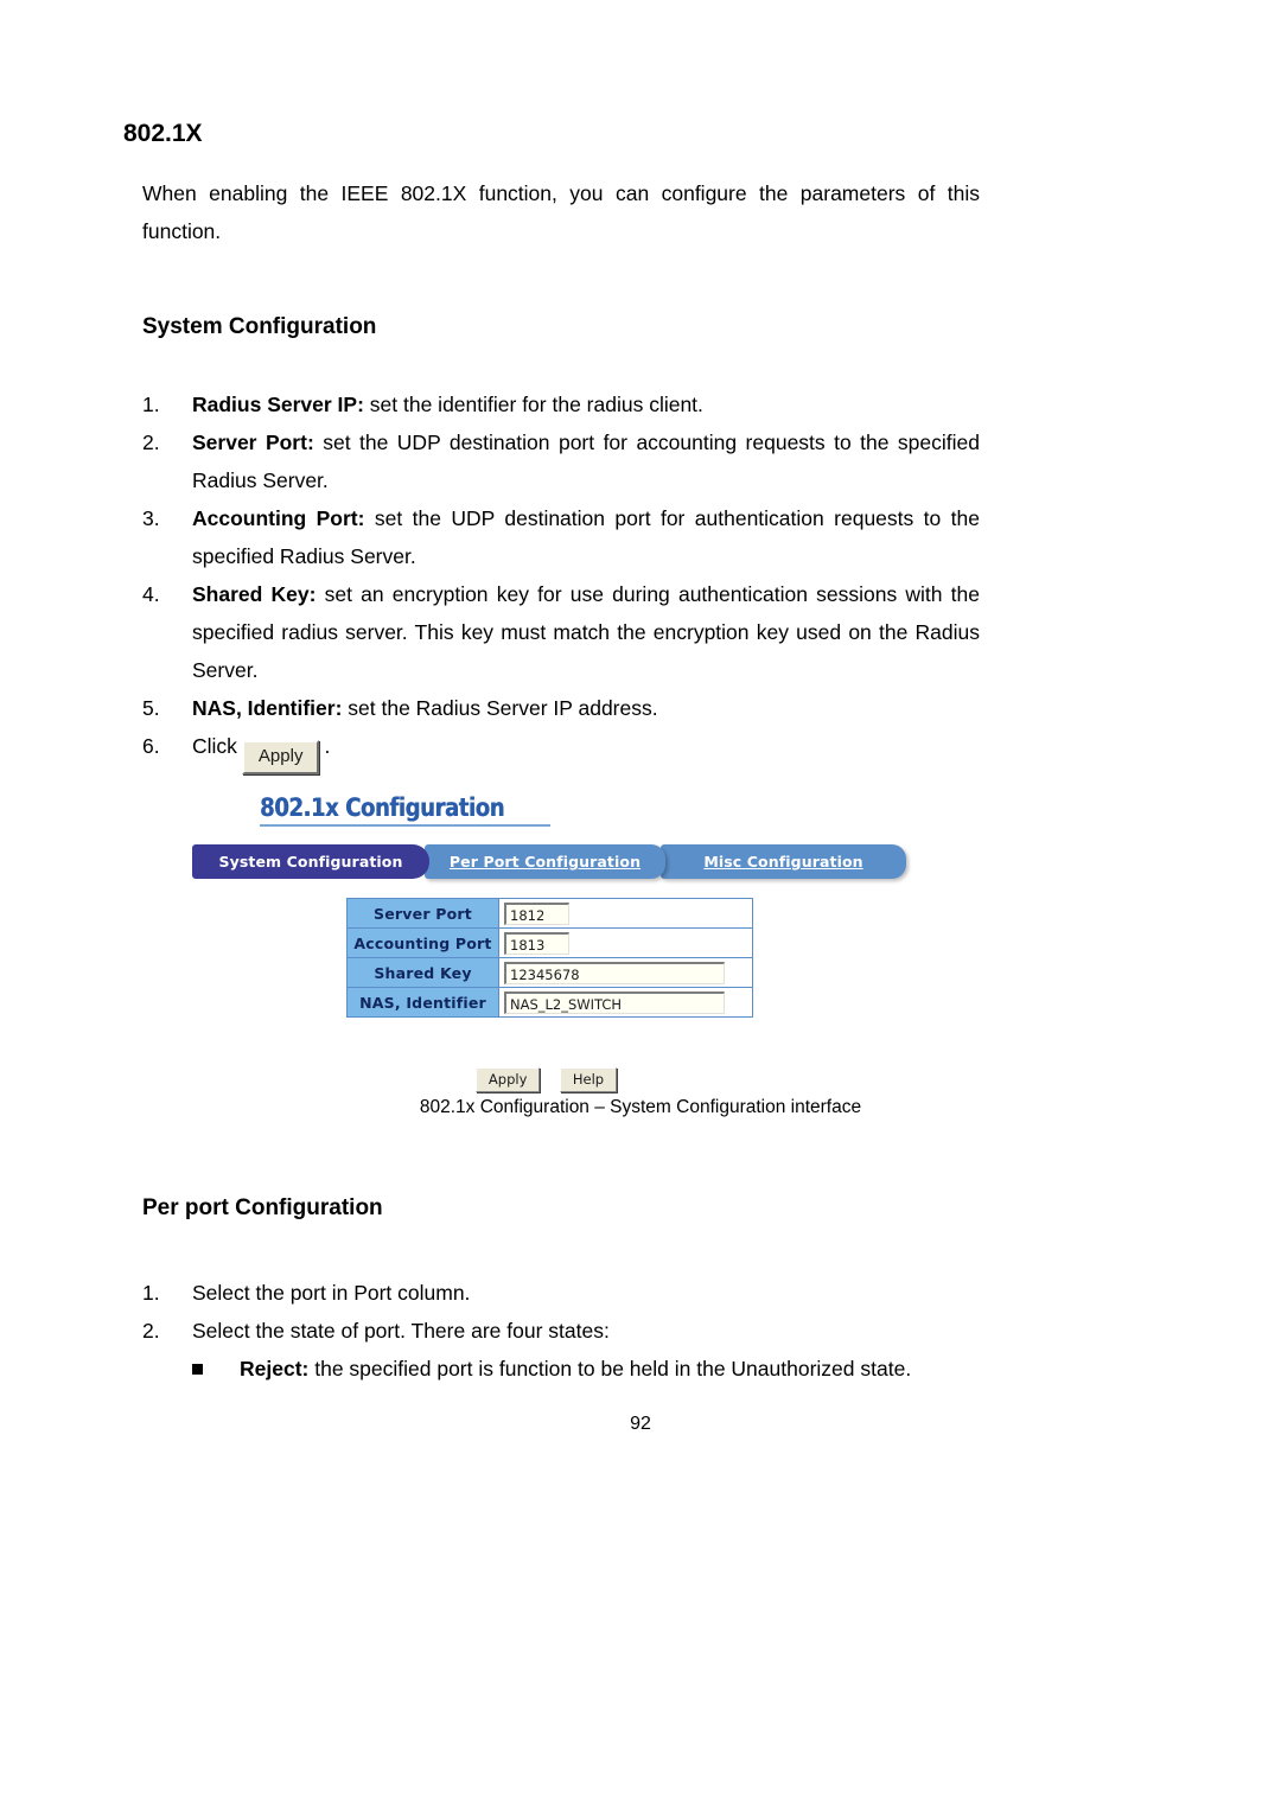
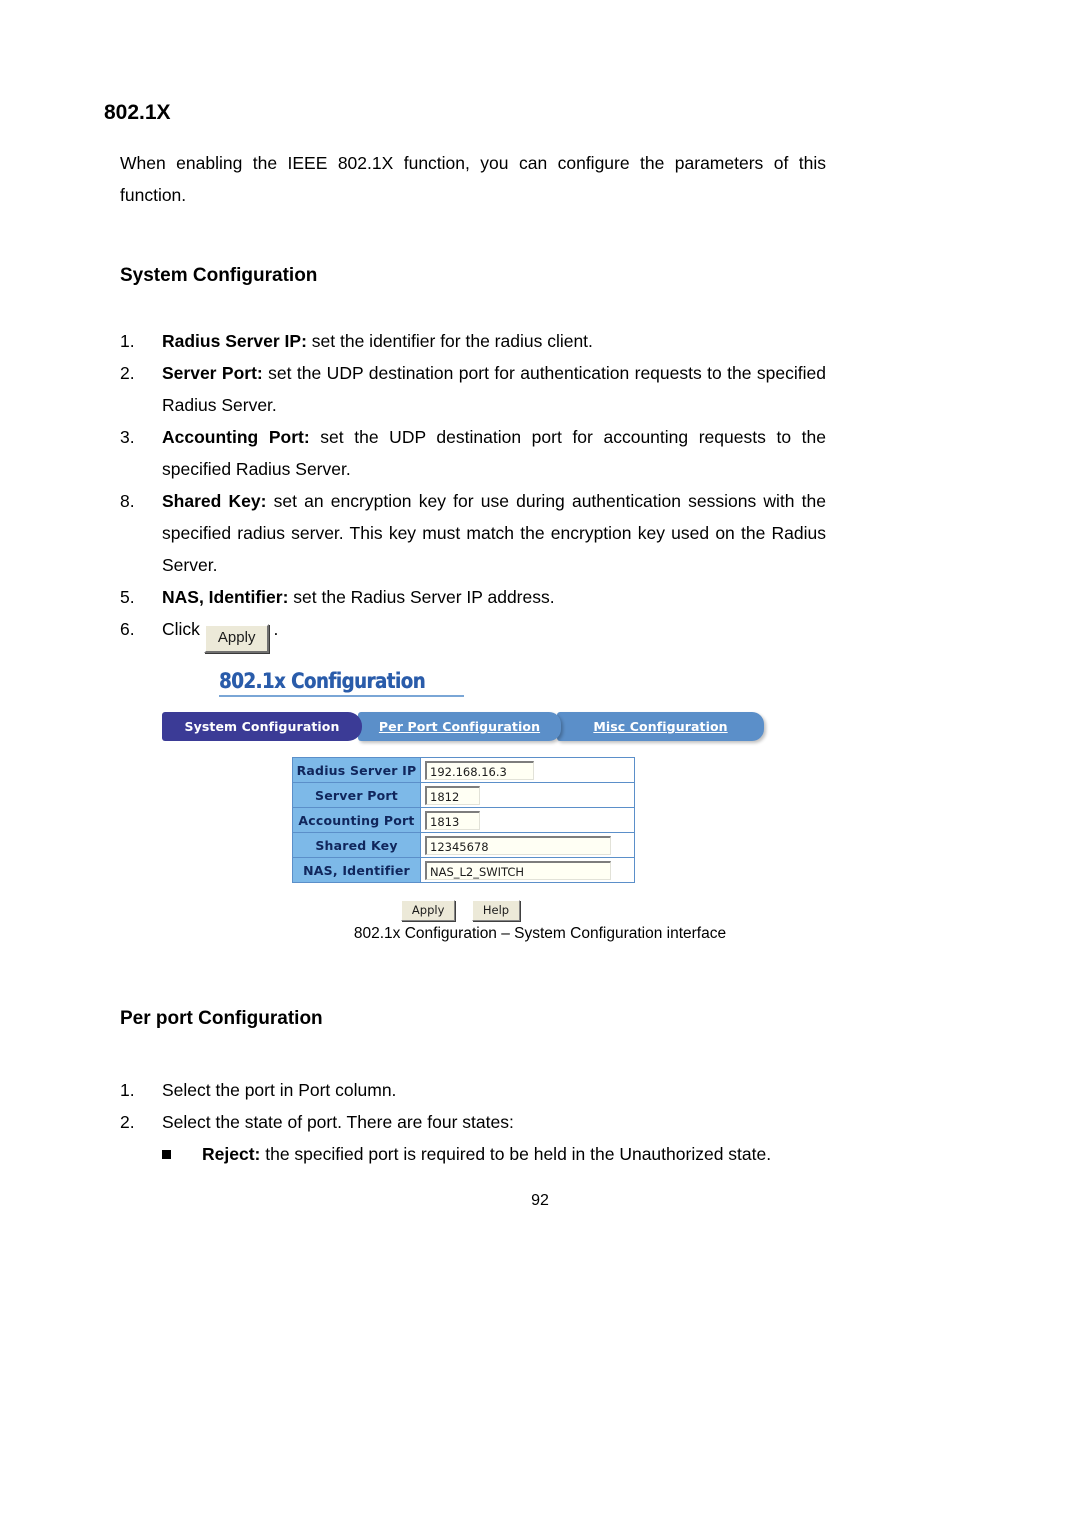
  802.1X
  When enabling the IEEE 802.1X function, you can configure the parameters of this function.
  System Configuration
  1.
  Radius Server IP: set the identifier for the radius client.
  2.
- Server Port: set the UDP destination port for accounting requests to the specified Radius Server.
+ Server Port: set the UDP destination port for authentication requests to the specified Radius Server.
  3.
- Accounting Port: set the UDP destination port for authentication requests to the specified Radius Server.
+ Accounting Port: set the UDP destination port for accounting requests to the specified Radius Server.
- 4.
+ 8.
  Shared Key: set an encryption key for use during authentication sessions with the specified radius server. This key must match the encryption key used on the Radius Server.
  5.
  NAS, Identifier: set the Radius Server IP address.
  6.
  Click Apply.
  802.1x Configuration
  Misc Configuration
  Per Port Configuration
  System Configuration
+ Radius Server IP	192.168.16.3
  Server Port	1812
  Accounting Port	1813
  Shared Key	12345678
  NAS, Identifier	NAS_L2_SWITCH
  Apply Help
  802.1x Configuration – System Configuration interface
  Per port Configuration
  1.
  Select the port in Port column.
  2.
  Select the state of port. There are four states:
- Reject: the specified port is function to be held in the Unauthorized state.
+ Reject: the specified port is required to be held in the Unauthorized state.
  92
